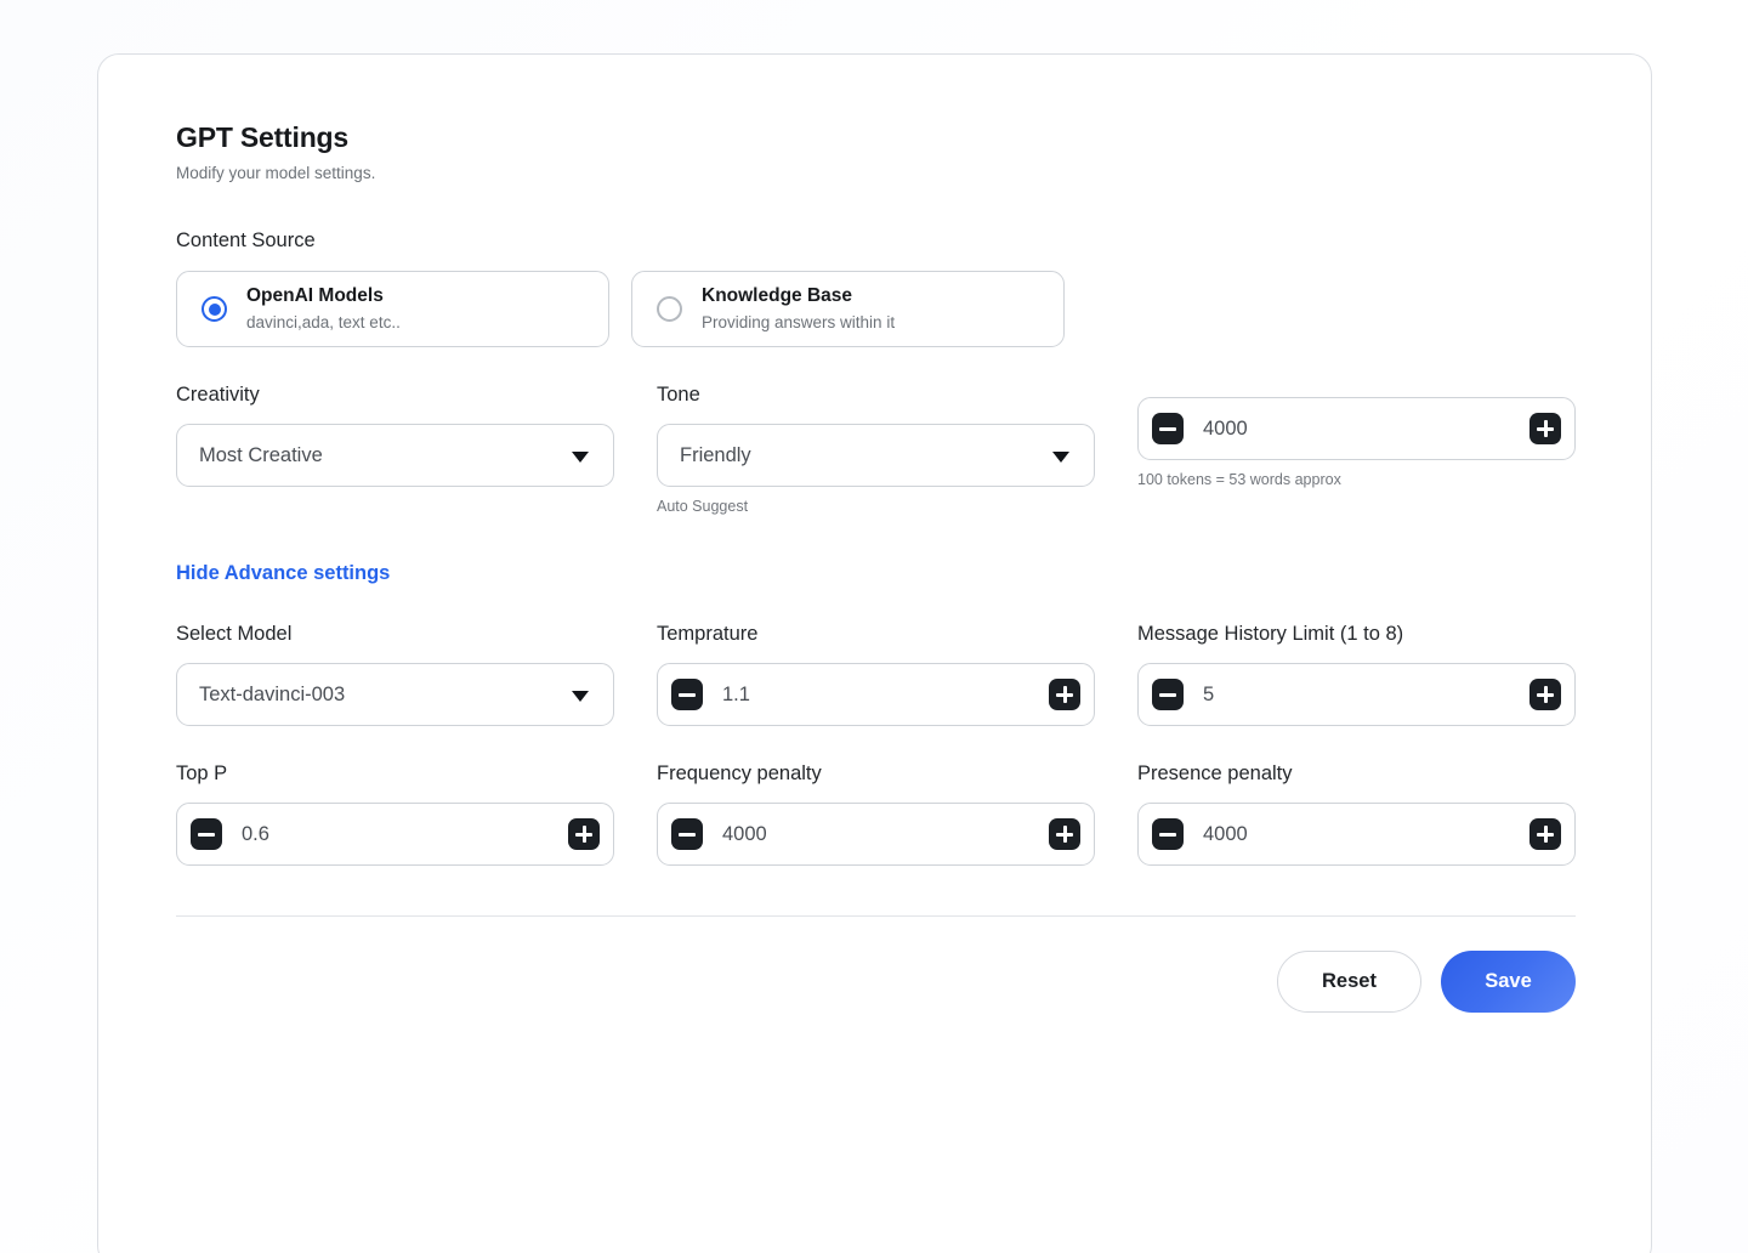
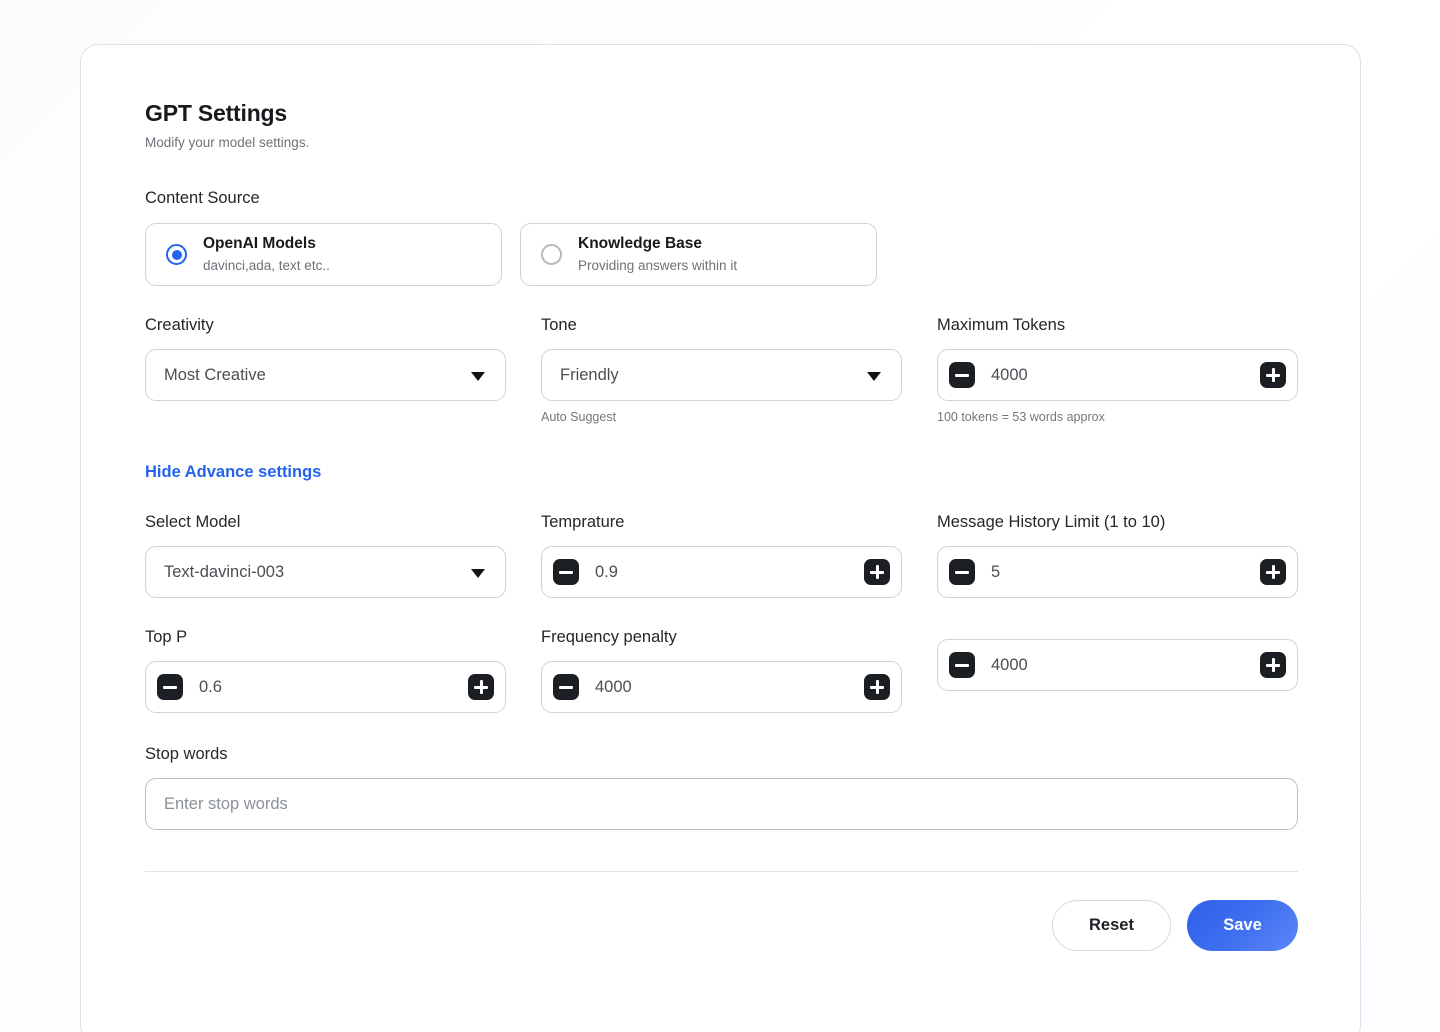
  GPT Settings
  Modify your model settings.
  Content Source
  OpenAI Models
  davinci,ada, text etc..
  Knowledge Base
  Providing answers within it
  Creativity
  Most Creative
  Tone
  Friendly
  Auto Suggest
+ Maximum Tokens
  4000
  100 tokens = 53 words approx
  Hide Advance settings
  Select Model
  Text-davinci-003
  Temprature
- 1.1
+ 0.9
- Message History Limit (1 to 8)
+ Message History Limit (1 to 10)
  5
  Top P
  0.6
  Frequency penalty
  4000
- Presence penalty
  4000
+ Stop words
+ Enter stop words
  Reset
  Save
